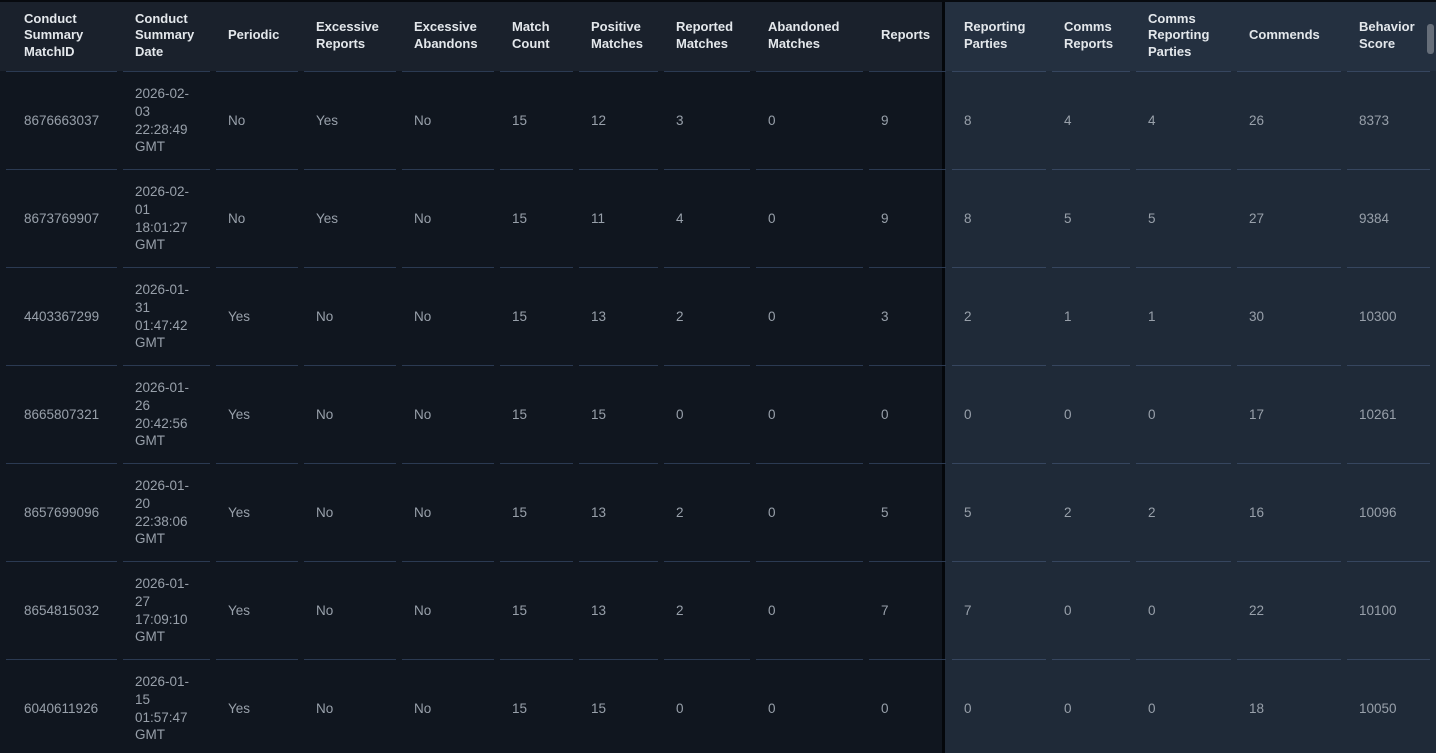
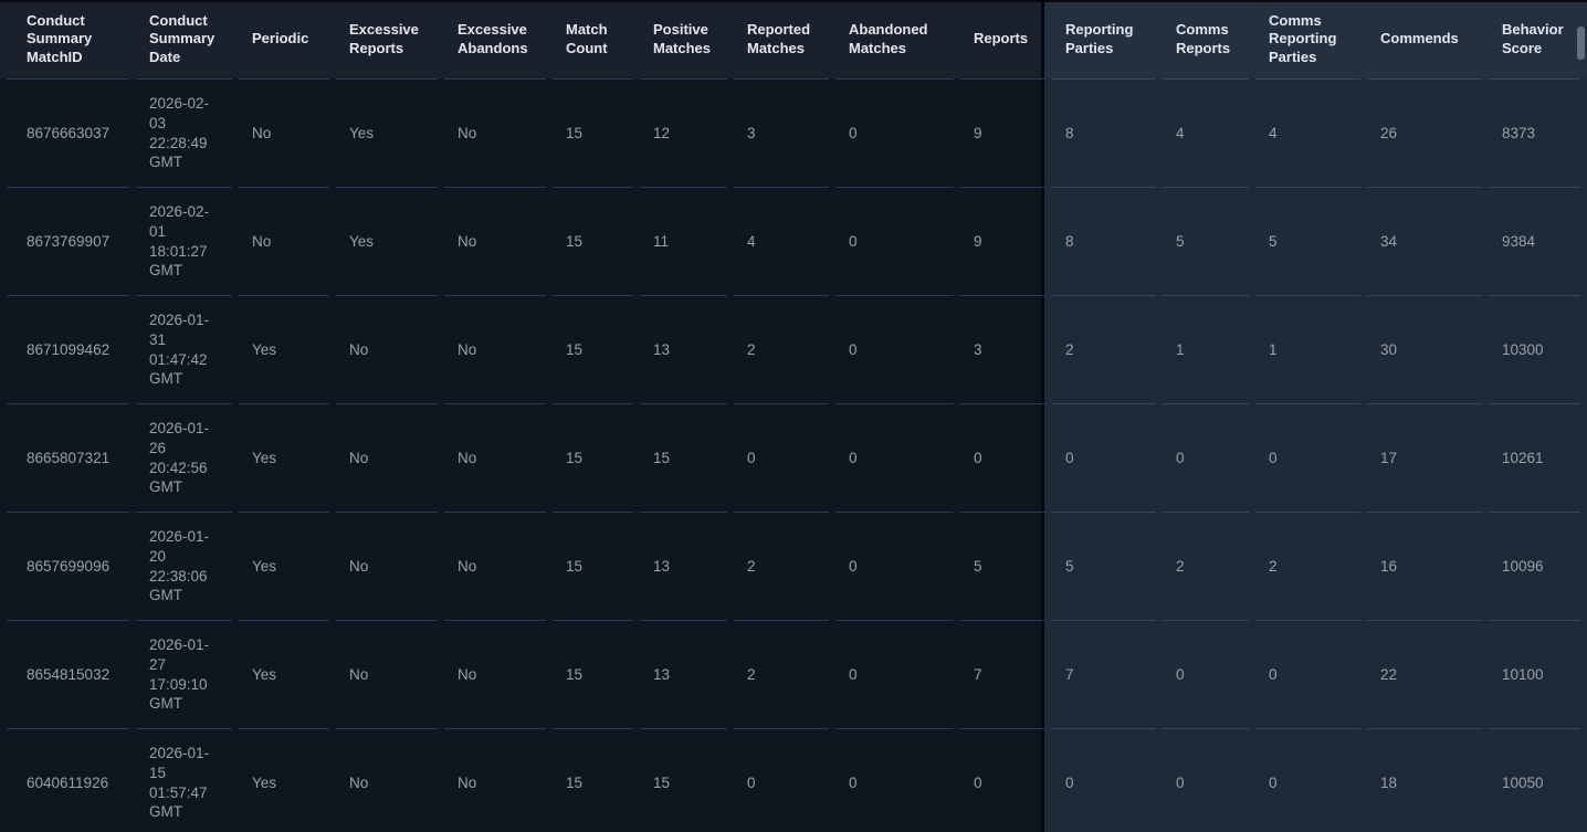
  Conduct Summary MatchID	Conduct Summary Date	Periodic	Excessive Reports	Excessive Abandons	Match Count	Positive Matches	Reported Matches	Abandoned Matches	Reports	Reporting Parties	Comms Reports	Comms Reporting Parties	Commends	Behavior Score
  8676663037	2026-02-03 22:28:49 GMT	No	Yes	No	15	12	3	0	9	8	4	4	26	8373
- 8673769907	2026-02-01 18:01:27 GMT	No	Yes	No	15	11	4	0	9	8	5	5	27	9384
+ 8673769907	2026-02-01 18:01:27 GMT	No	Yes	No	15	11	4	0	9	8	5	5	34	9384
- 4403367299	2026-01-31 01:47:42 GMT	Yes	No	No	15	13	2	0	3	2	1	1	30	10300
+ 8671099462	2026-01-31 01:47:42 GMT	Yes	No	No	15	13	2	0	3	2	1	1	30	10300
  8665807321	2026-01-26 20:42:56 GMT	Yes	No	No	15	15	0	0	0	0	0	0	17	10261
  8657699096	2026-01-20 22:38:06 GMT	Yes	No	No	15	13	2	0	5	5	2	2	16	10096
  8654815032	2026-01-27 17:09:10 GMT	Yes	No	No	15	13	2	0	7	7	0	0	22	10100
  6040611926	2026-01-15 01:57:47 GMT	Yes	No	No	15	15	0	0	0	0	0	0	18	10050
